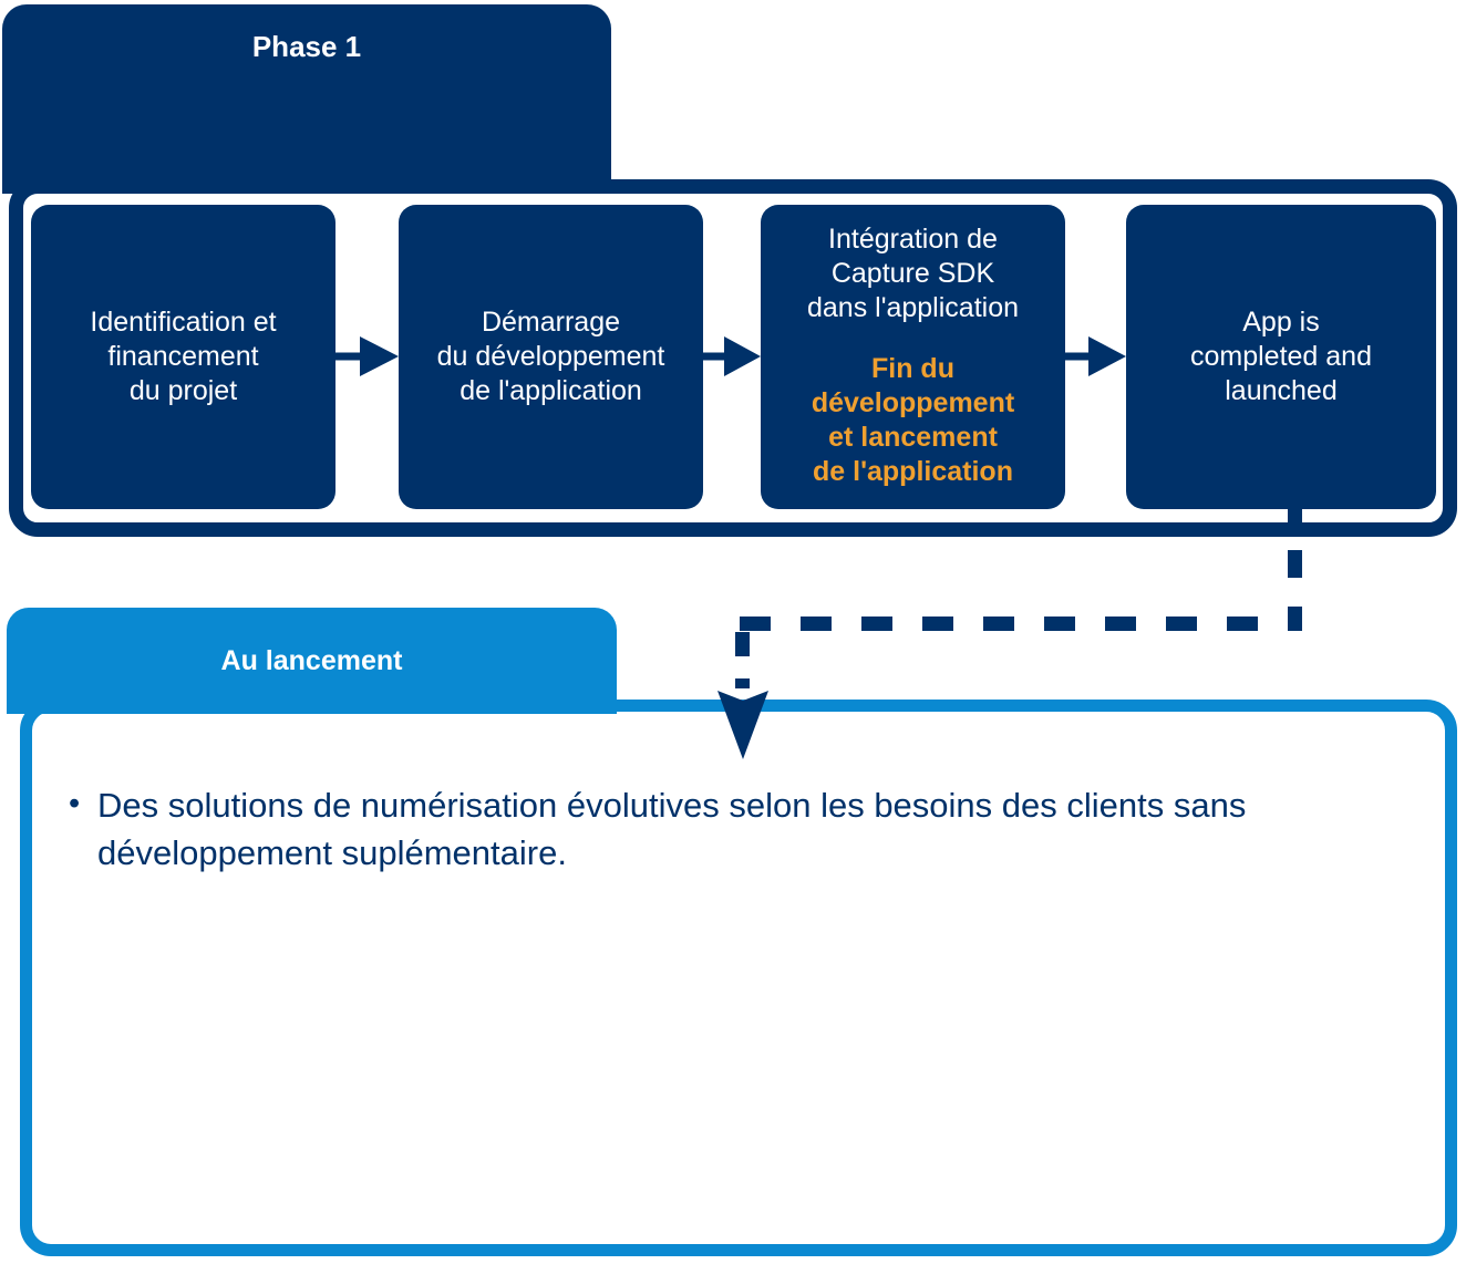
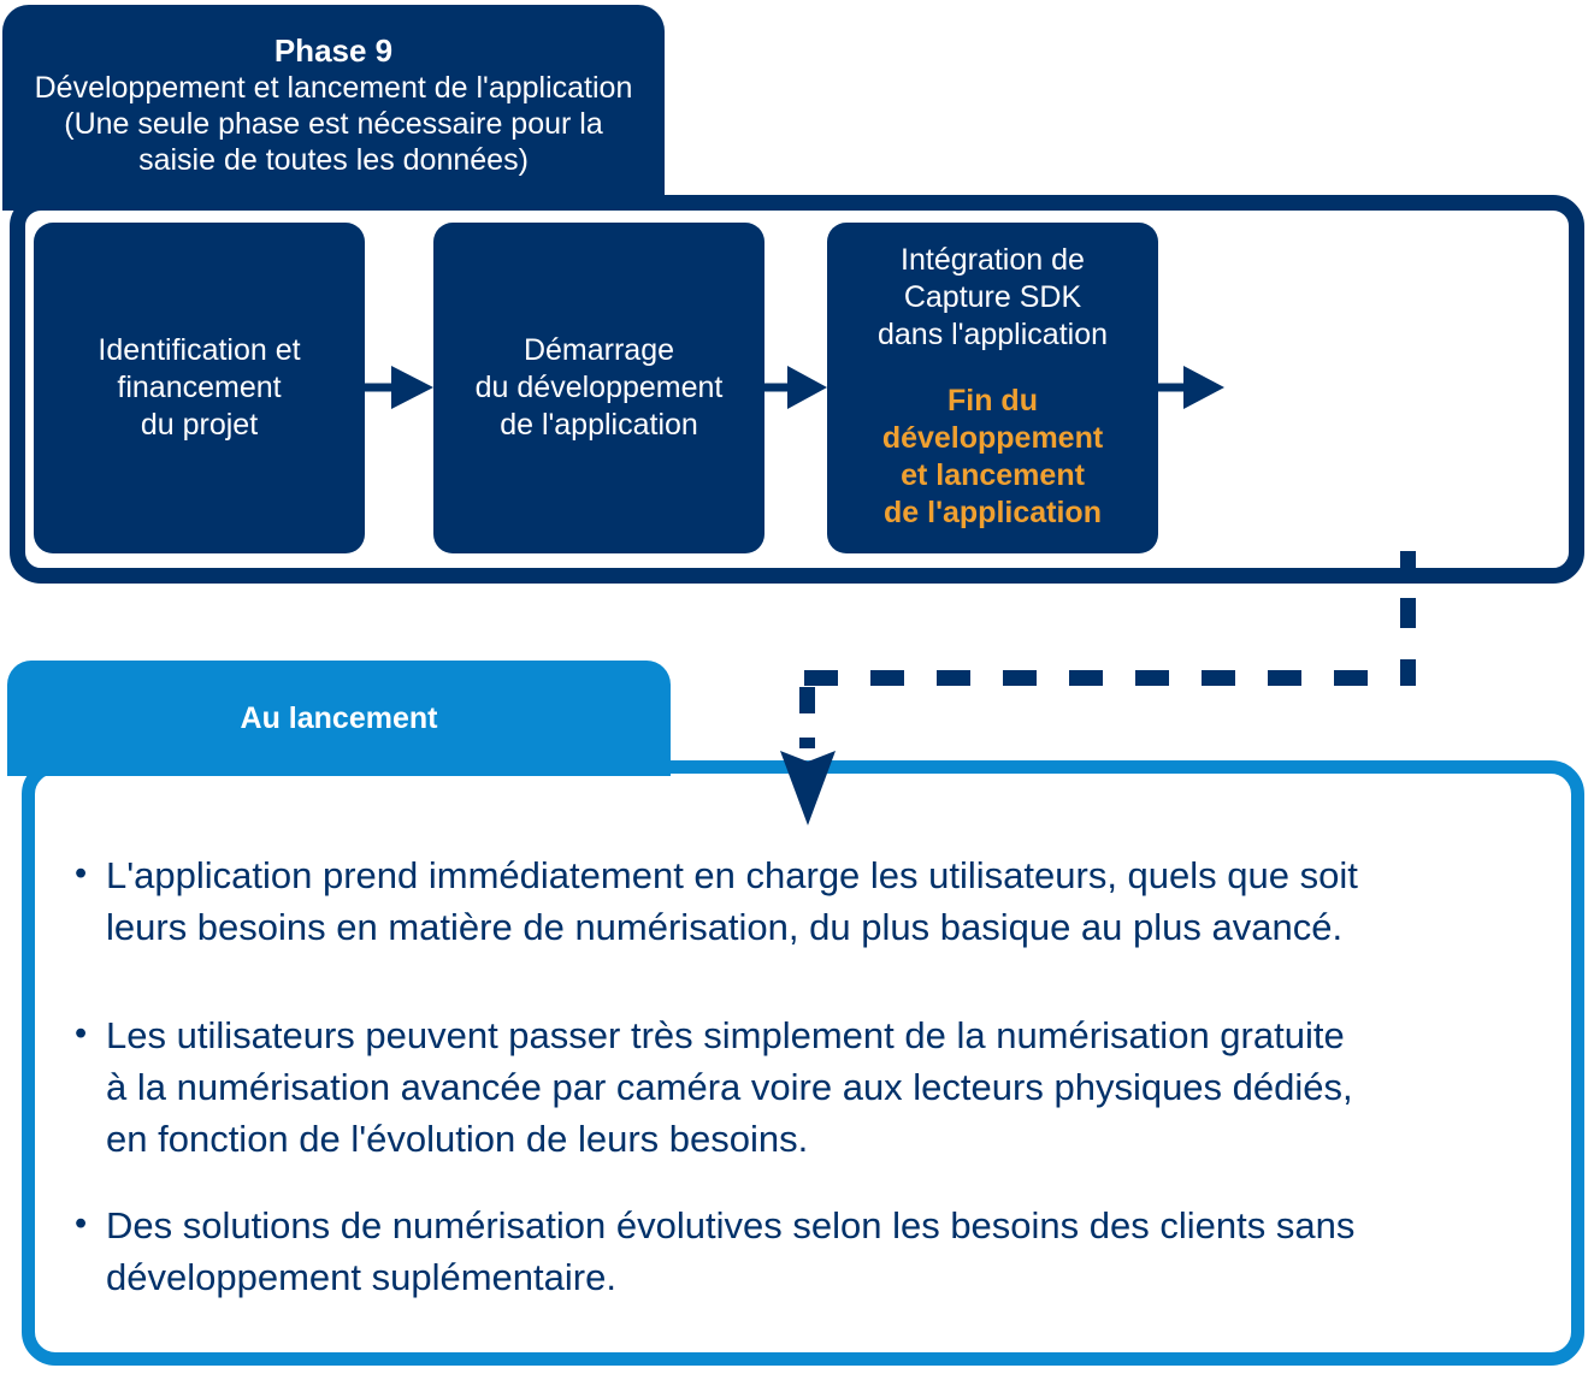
- Phase 1
+ Phase 9
+ Développement et lancement de l'application
+ (Une seule phase est nécessaire pour la
+ saisie de toutes les données)
  Identification et
  financement
  du projet
  Démarrage
  du développement
  de l'application
  Intégration de
  Capture SDK
  dans l'application
  Fin du
  développement
  et lancement
  de l'application
- App is
- completed and
- launched
  Au lancement
+ L'application prend immédiatement en charge les utilisateurs, quels que soit
+ leurs besoins en matière de numérisation, du plus basique au plus avancé.
+ Les utilisateurs peuvent passer très simplement de la numérisation gratuite
+ à la numérisation avancée par caméra voire aux lecteurs physiques dédiés,
+ en fonction de l'évolution de leurs besoins.
  Des solutions de numérisation évolutives selon les besoins des clients sans
  développement suplémentaire.
